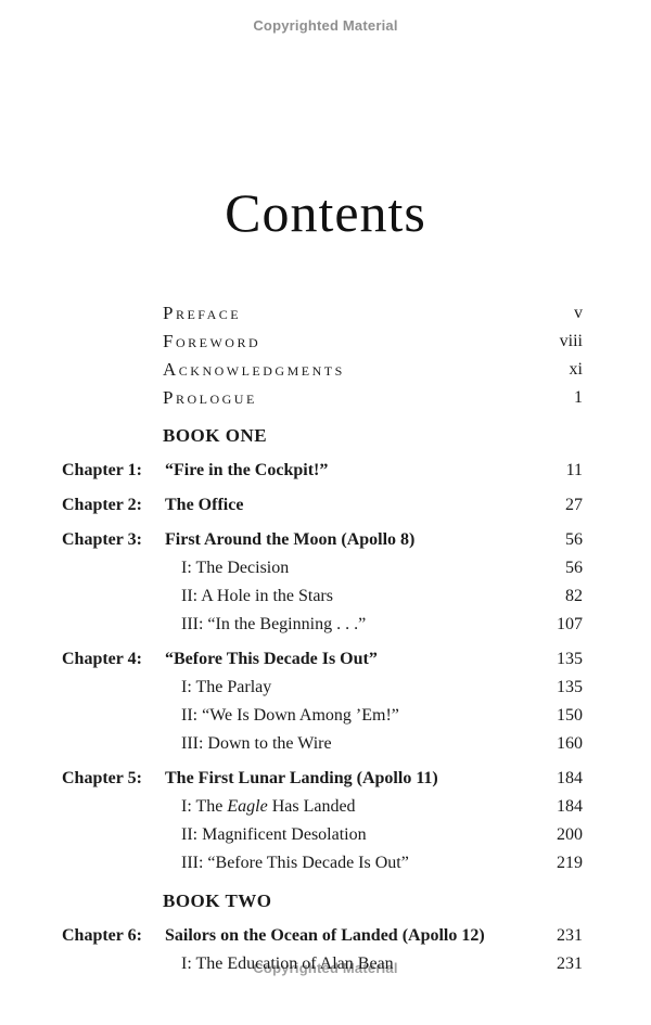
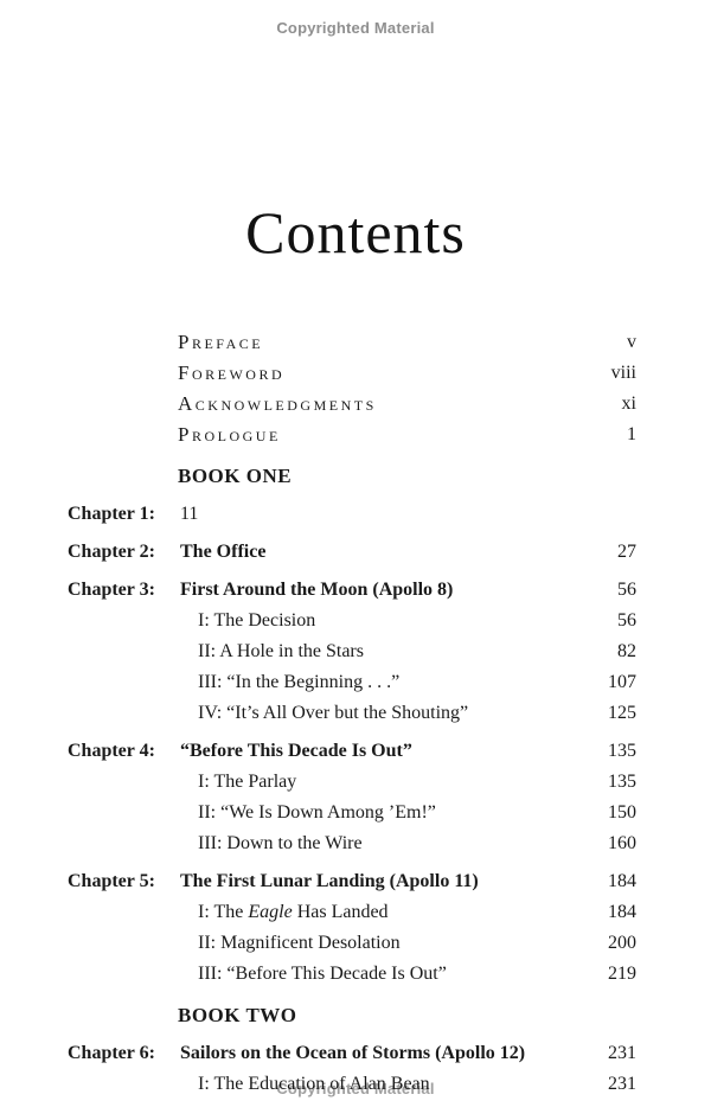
  Copyrighted Material
  Contents
  Preface
  v
  Foreword
  viii
  Acknowledgments
  xi
  Prologue
  1
  BOOK ONE
  Chapter 1:
- “Fire in the Cockpit!”
  11
  Chapter 2:
  The Office
  27
  Chapter 3:
  First Around the Moon (Apollo 8)
  56
  I: The Decision
  56
  II: A Hole in the Stars
  82
  III: “In the Beginning . . .”
  107
+ IV: “It’s All Over but the Shouting”
+ 125
  Chapter 4:
  “Before This Decade Is Out”
  135
  I: The Parlay
  135
  II: “We Is Down Among ’Em!”
  150
  III: Down to the Wire
  160
  Chapter 5:
  The First Lunar Landing (Apollo 11)
  184
  I: The Eagle Has Landed
  184
  II: Magnificent Desolation
  200
  III: “Before This Decade Is Out”
  219
  BOOK TWO
  Chapter 6:
- Sailors on the Ocean of Landed (Apollo 12)
+ Sailors on the Ocean of Storms (Apollo 12)
  231
  I: The Education of Alan Bean
  231
  Copyrighted Material
